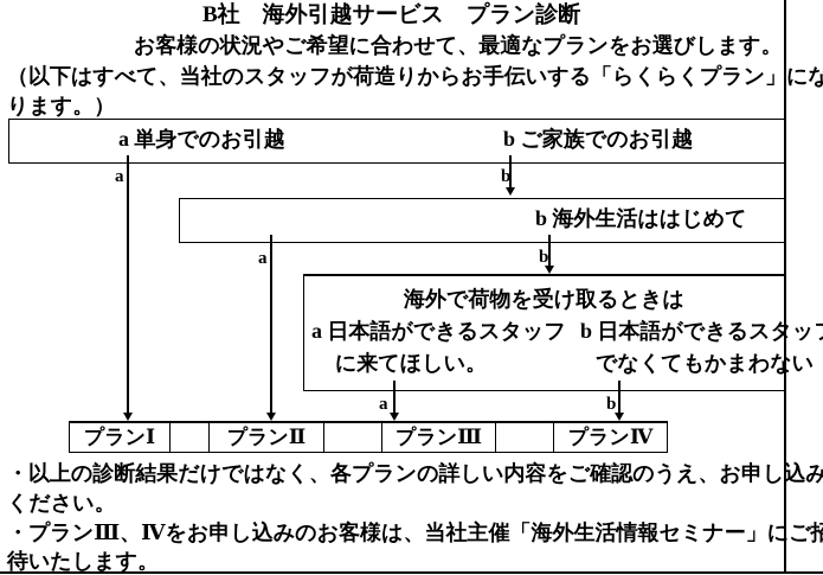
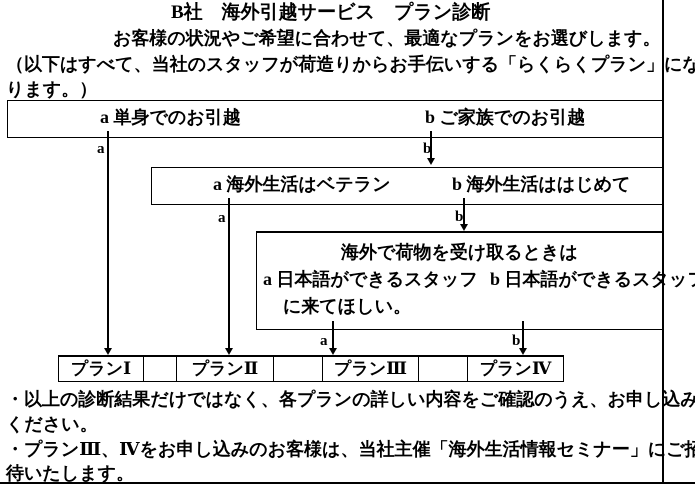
  B社 海外引越サービス プラン診断
  お客様の状況やご希望に合わせて、最適なプランをお選びします。
  （以下はすべて、当社のスタッフが荷造りからお手伝いする「らくらくプラン」にな
  ります。）
  a 単身でのお引越
  b ご家族でのお引越
  a
  b
+ a 海外生活はベテラン
  b 海外生活ははじめて
  a
  b
  海外で荷物を受け取るときは
  a 日本語ができるスタッフ
  に来てほしい。
  b 日本語ができるスタッ
- でなくてもかまわない
  a
  b
  プランⅠ
  プランⅡ
  プランⅢ
  プランⅣ
  ・以上の診断結果だけではなく、各プランの詳しい内容をご確認のうえ、お申し込み
  ください。
  ・プランⅢ、Ⅳをお申し込みのお客様は、当社主催「海外生活情報セミナー」にご招
  待いたします。
